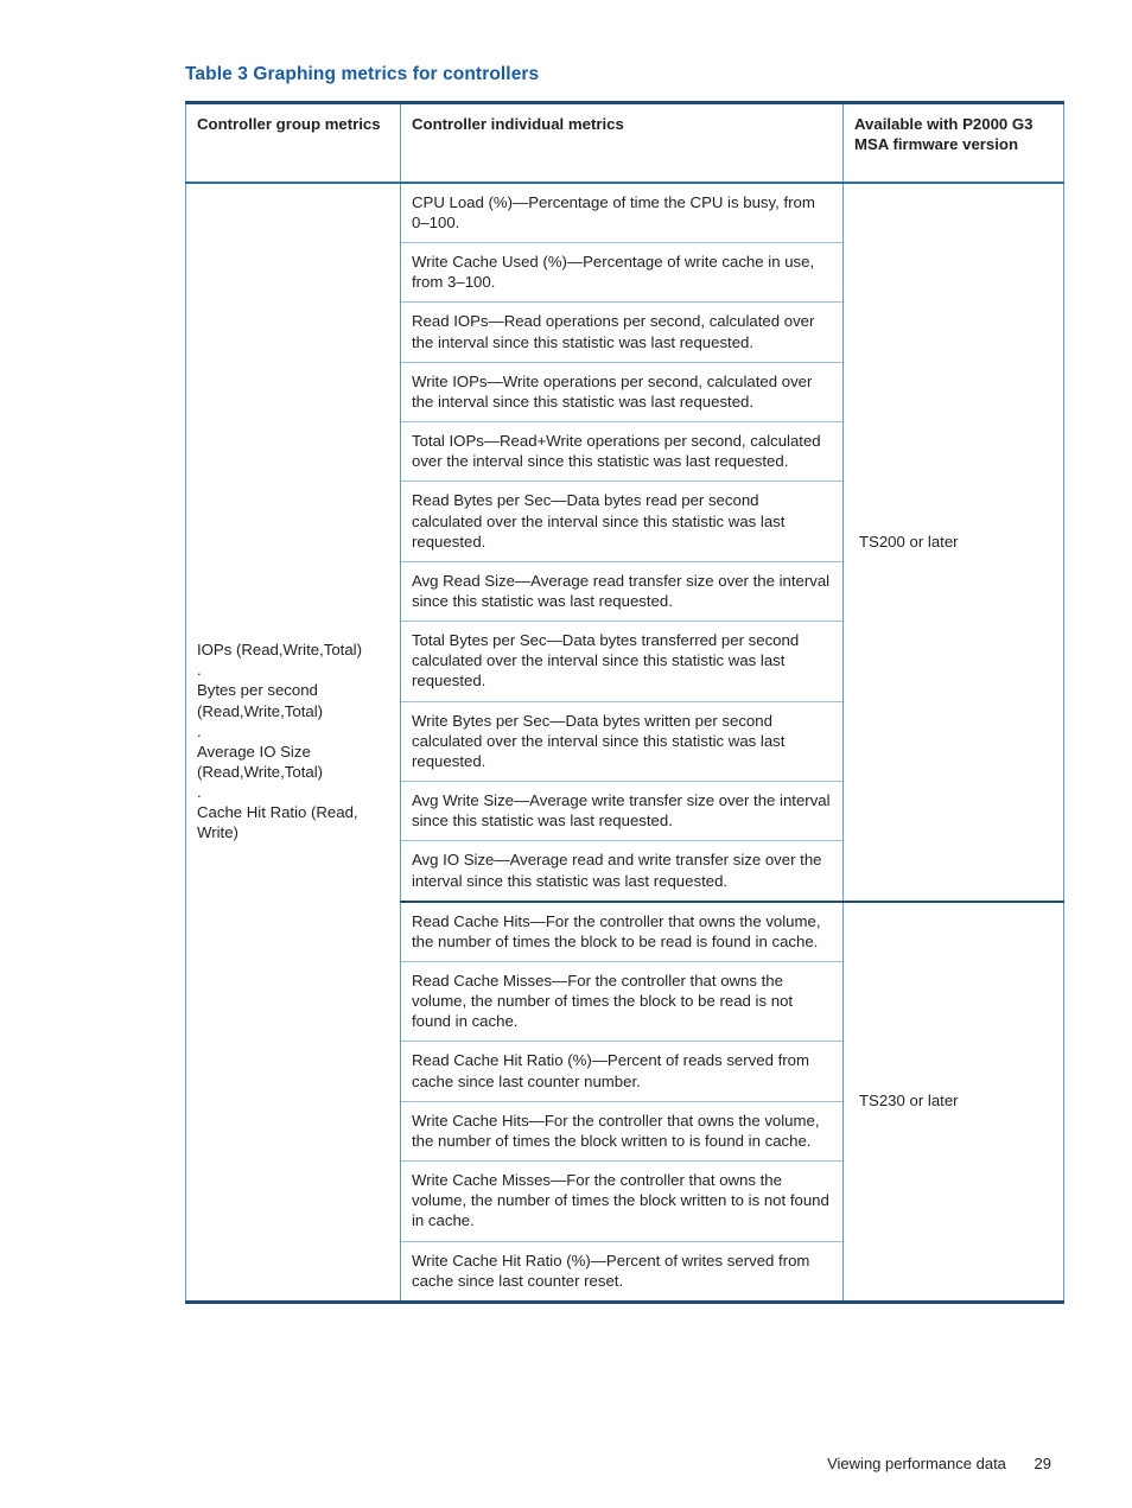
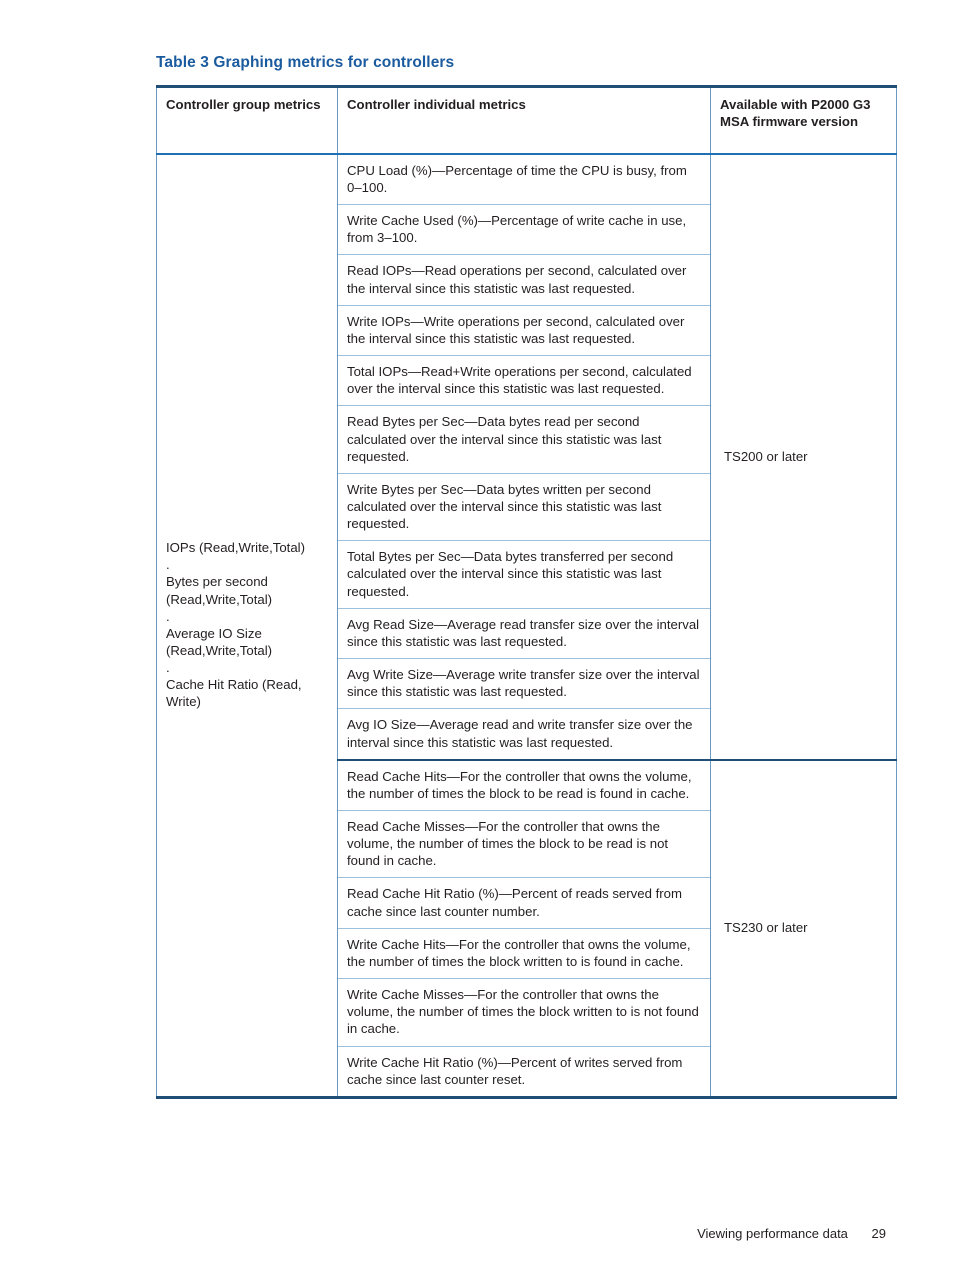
  Table 3 Graphing metrics for controllers
  Controller group metrics	Controller individual metrics	Available with P2000 G3 MSA firmware version
  IOPs (Read,Write,Total) . Bytes per second (Read,Write,Total) . Average IO Size (Read,Write,Total) . Cache Hit Ratio (Read, Write)	CPU Load (%)—Percentage of time the CPU is busy, from 0–100.	TS200 or later
  Write Cache Used (%)—Percentage of write cache in use, from 3–100.
  Read IOPs—Read operations per second, calculated over the interval since this statistic was last requested.
  Write IOPs—Write operations per second, calculated over the interval since this statistic was last requested.
  Total IOPs—Read+Write operations per second, calculated over the interval since this statistic was last requested.
  Read Bytes per Sec—Data bytes read per second calculated over the interval since this statistic was last requested.
- Avg Read Size—Average read transfer size over the interval since this statistic was last requested.
+ Write Bytes per Sec—Data bytes written per second calculated over the interval since this statistic was last requested.
  Total Bytes per Sec—Data bytes transferred per second calculated over the interval since this statistic was last requested.
- Write Bytes per Sec—Data bytes written per second calculated over the interval since this statistic was last requested.
+ Avg Read Size—Average read transfer size over the interval since this statistic was last requested.
  Avg Write Size—Average write transfer size over the interval since this statistic was last requested.
  Avg IO Size—Average read and write transfer size over the interval since this statistic was last requested.
  Read Cache Hits—For the controller that owns the volume, the number of times the block to be read is found in cache.	TS230 or later
  Read Cache Misses—For the controller that owns the volume, the number of times the block to be read is not found in cache.
  Read Cache Hit Ratio (%)—Percent of reads served from cache since last counter number.
  Write Cache Hits—For the controller that owns the volume, the number of times the block written to is found in cache.
  Write Cache Misses—For the controller that owns the volume, the number of times the block written to is not found in cache.
  Write Cache Hit Ratio (%)—Percent of writes served from cache since last counter reset.
  Viewing performance data 29
